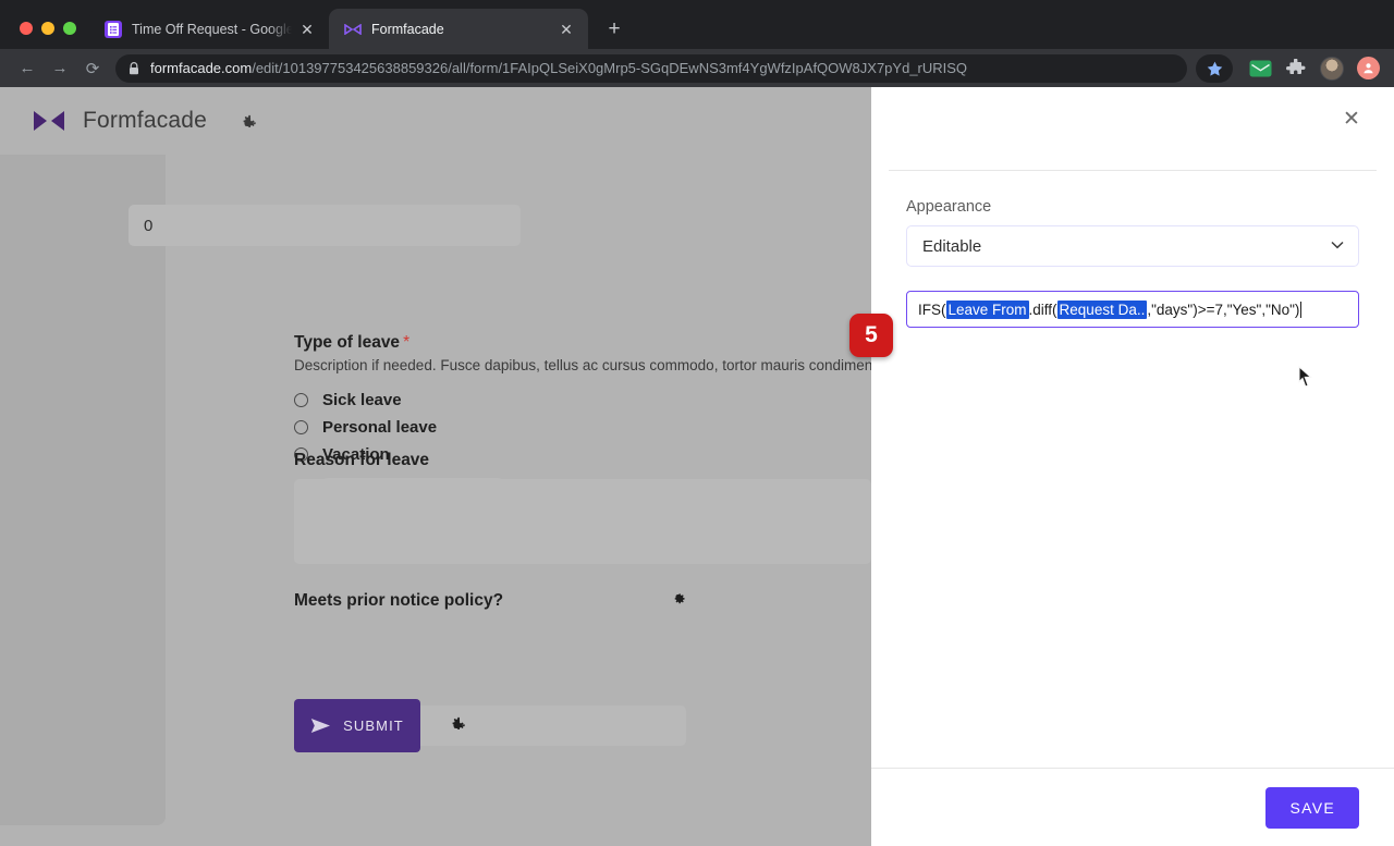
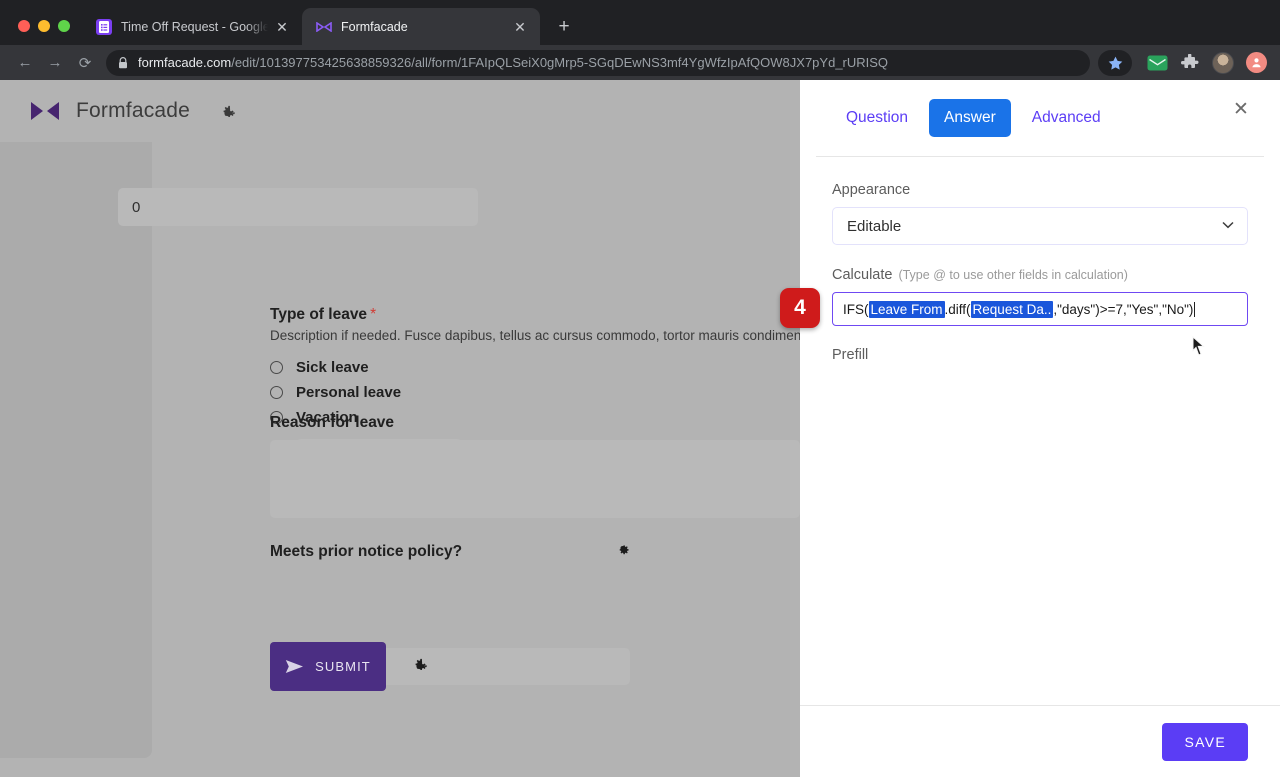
  Time Off Request - Google
  ✕
  Formfacade
  ✕
  +
  ←
  →
  ⟳
  formfacade.com/edit/101397753425638859326/all/form/1FAIpQLSeiX0gMrp5-SGqDEwNS3mf4YgWfzIpAfQOW8JX7pYd_rURISQ
  Formfacade
  0
  Type of leave *
  Description if needed. Fusce dapibus, tellus ac cursus commodo, tortor mauris condimen
  Sick leave
  Personal leave
  Vacation
  Reason for leave
  Meets prior notice policy?
  SUBMIT
+ Question
+ Answer
+ Advanced
  ✕
  Appearance
  Editable
+ Calculate
+ (Type @ to use other fields in calculation)
  IFS(
  Leave From
  .diff(
  Request Da..
  ,"days")>=7,"Yes","No")
+ Prefill
  SAVE
- 5
+ 4
